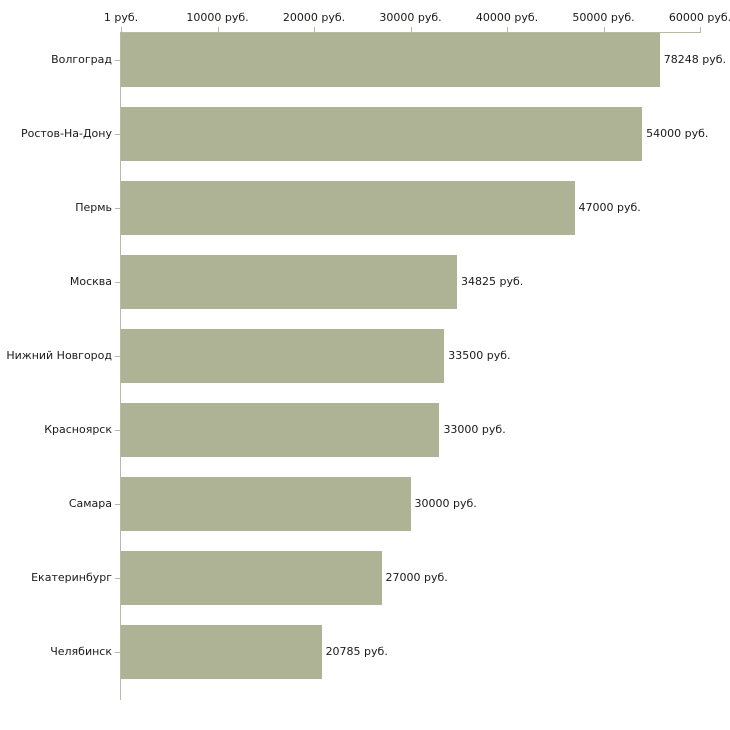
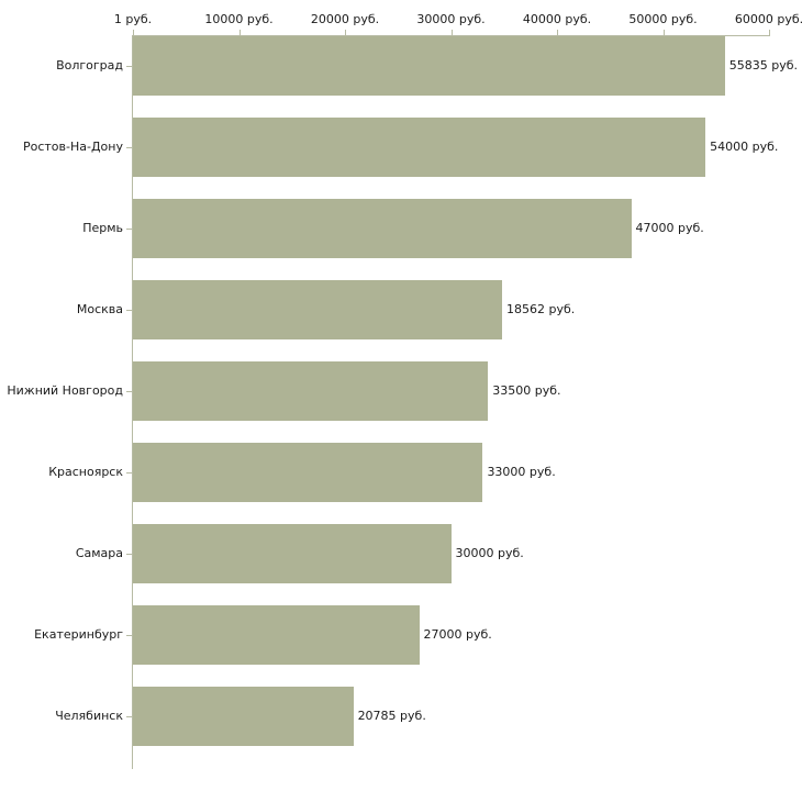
  1 руб.
  10000 руб.
  20000 руб.
  30000 руб.
  40000 руб.
  50000 руб.
  60000 руб.
  Волгоград
  Ростов-На-Дону
  Пермь
  Москва
  Нижний Новгород
  Красноярск
  Самара
  Екатеринбург
  Челябинск
- 78248 руб.
+ 55835 руб.
  54000 руб.
  47000 руб.
- 34825 руб.
+ 18562 руб.
  33500 руб.
  33000 руб.
  30000 руб.
  27000 руб.
  20785 руб.
